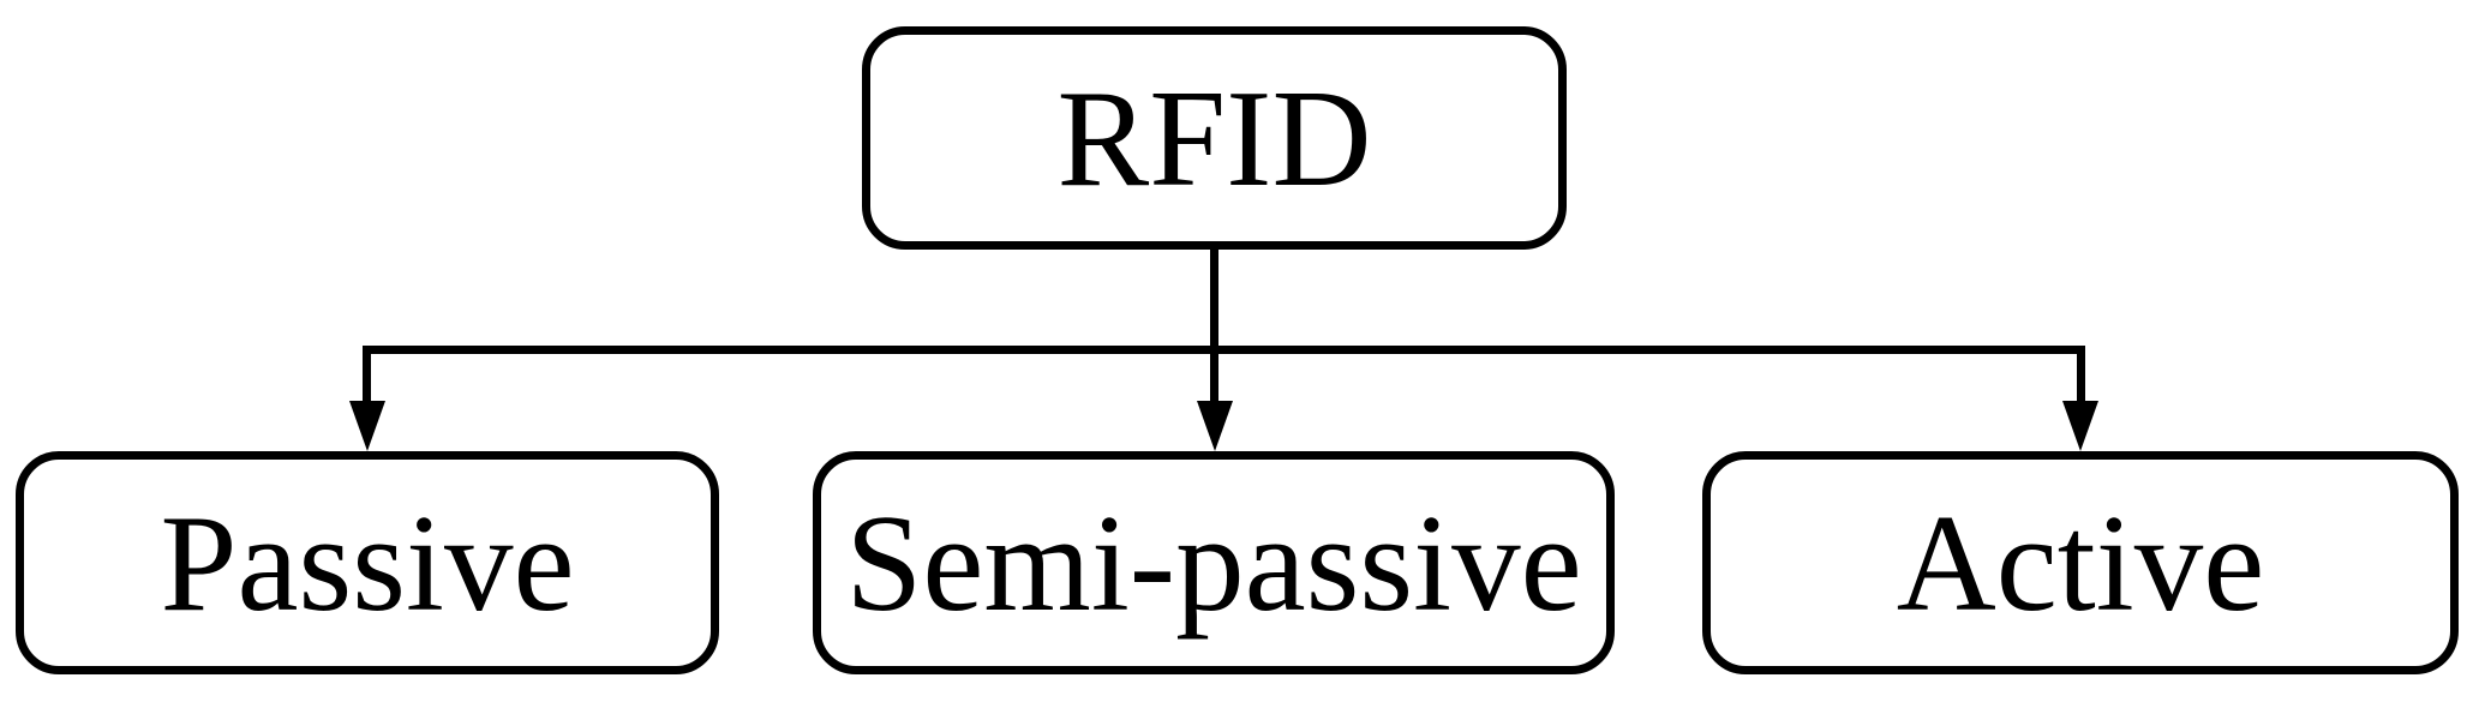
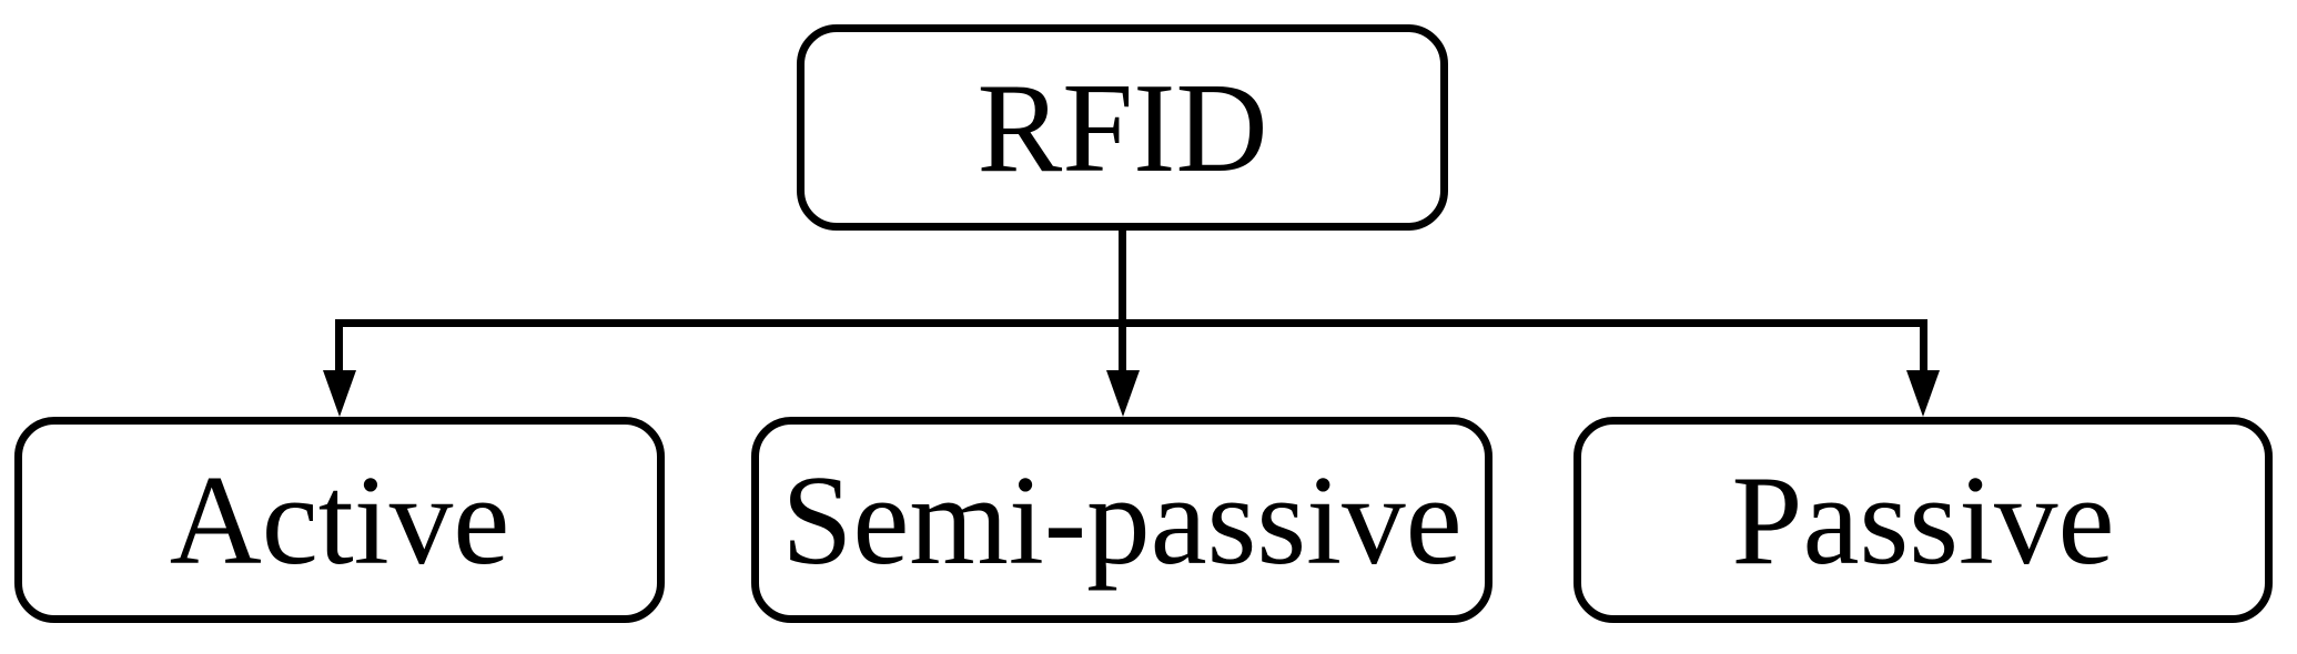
  RFID
- Passive
+ Active
  Semi-passive
- Active
+ Passive
